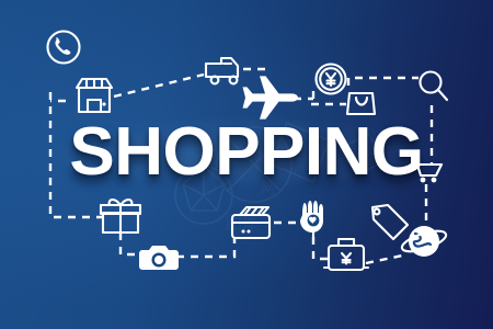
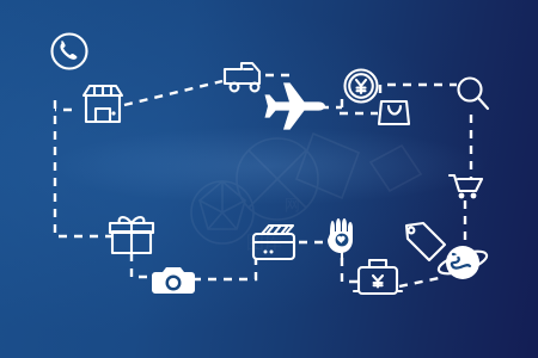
- SHOPPING
